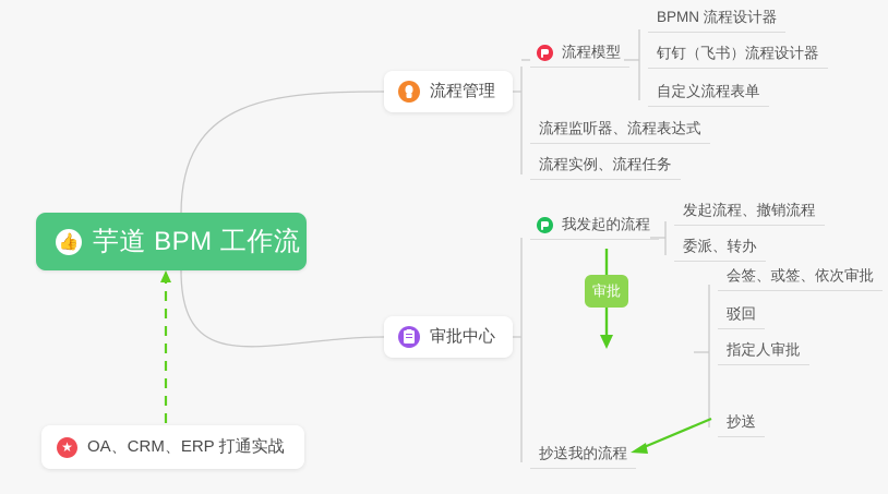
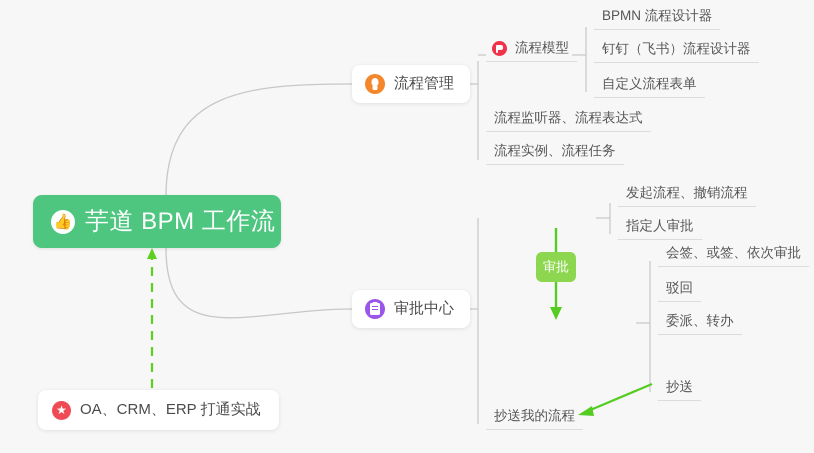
  👍
  芋道 BPM 工作流
  流程管理
  流程模型
  BPMN 流程设计器
  钉钉（飞书）流程设计器
  自定义流程表单
  流程监听器、流程表达式
  流程实例、流程任务
  审批中心
- 我发起的流程
  发起流程、撤销流程
- 委派、转办
+ 指定人审批
  会签、或签、依次审批
  驳回
- 指定人审批
+ 委派、转办
  抄送
  抄送我的流程
  审批
  ★
  OA、CRM、ERP 打通实战
